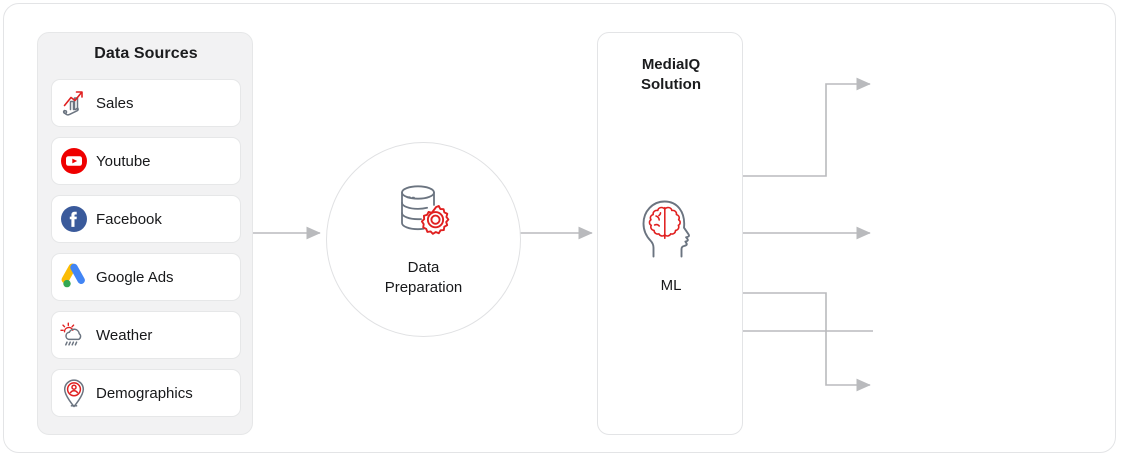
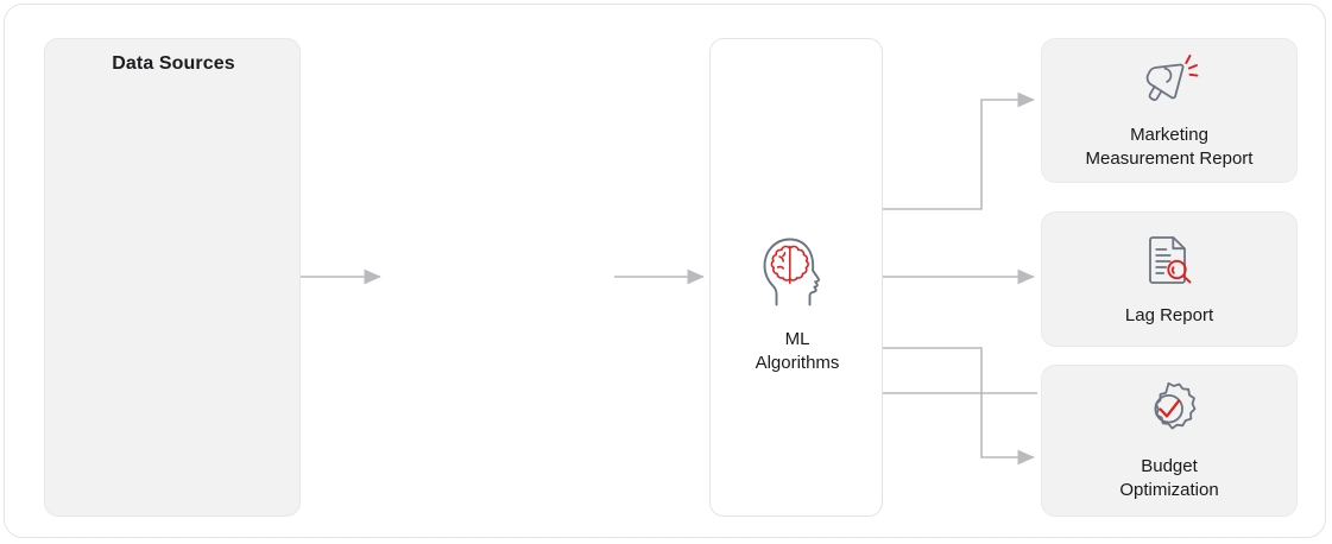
  Data Sources
- Sales
- Youtube
- Facebook
- Google Ads
- Weather
- Demographics
- Data
- Preparation
- MediaIQ
- Solution
  ML
+ Algorithms
+ Marketing
+ Measurement Report
+ Lag Report
+ Budget
+ Optimization
